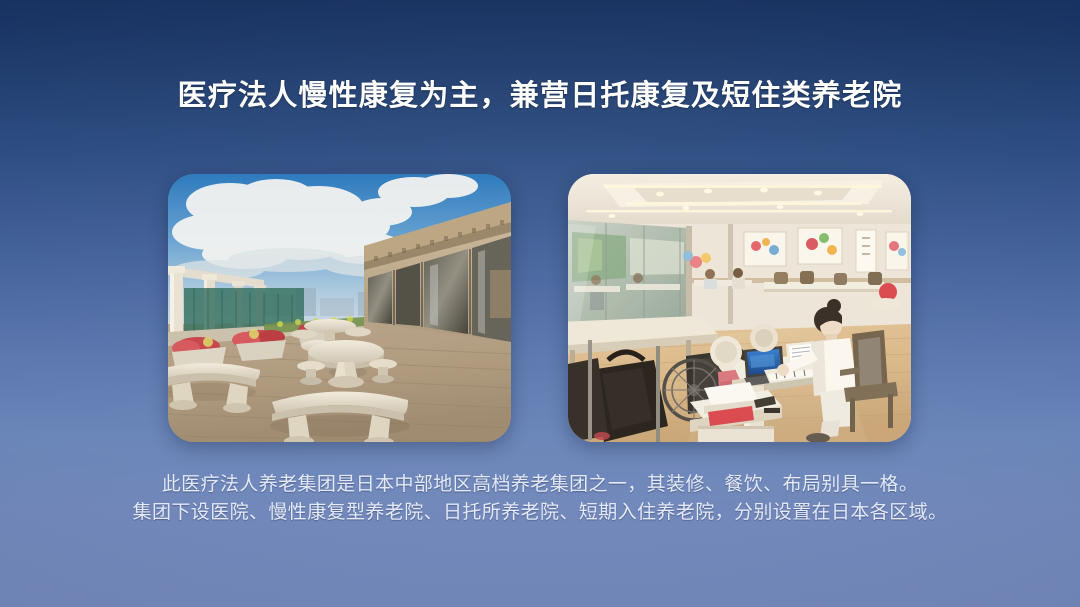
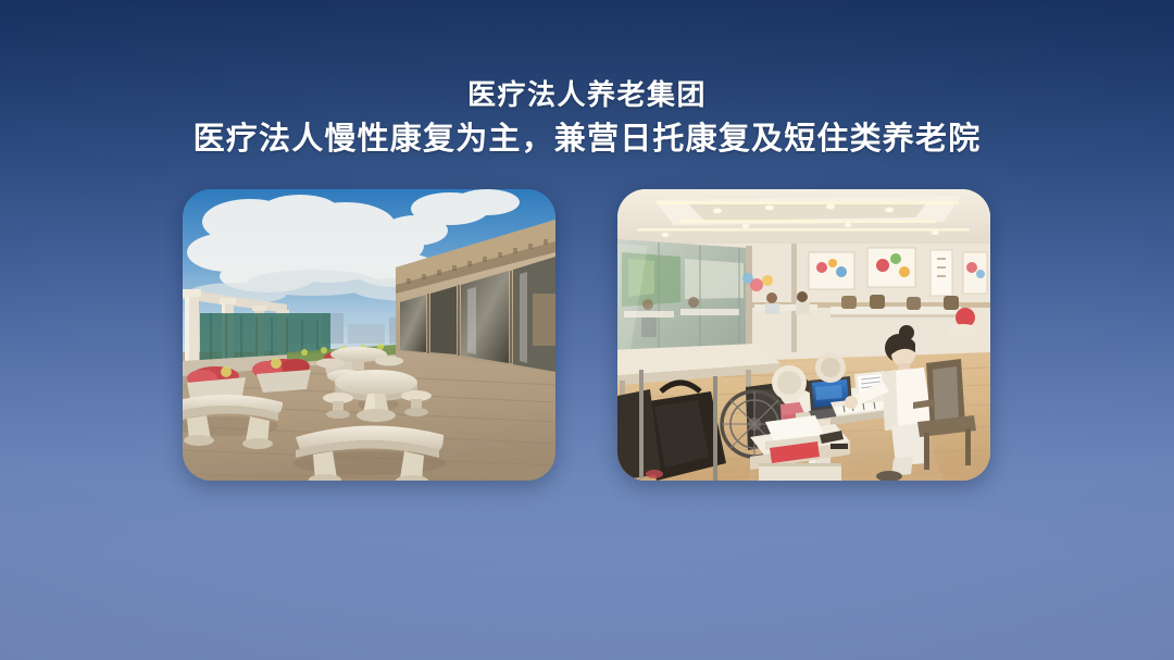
+ 医疗法人养老集团
  医疗法人慢性康复为主，兼营日托康复及短住类养老院
- 此医疗法人养老集团是日本中部地区高档养老集团之一，其装修、餐饮、布局别具一格。
- 集团下设医院、慢性康复型养老院、日托所养老院、短期入住养老院，分别设置在日本各区域。
